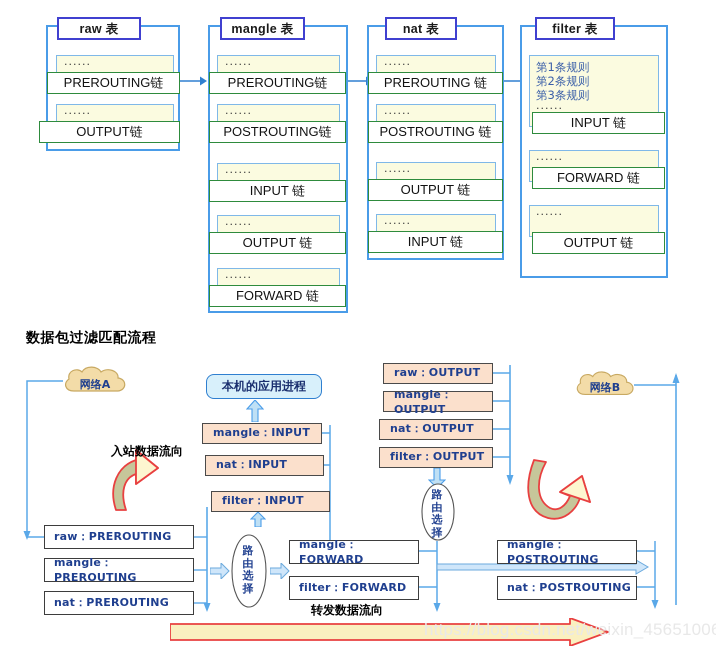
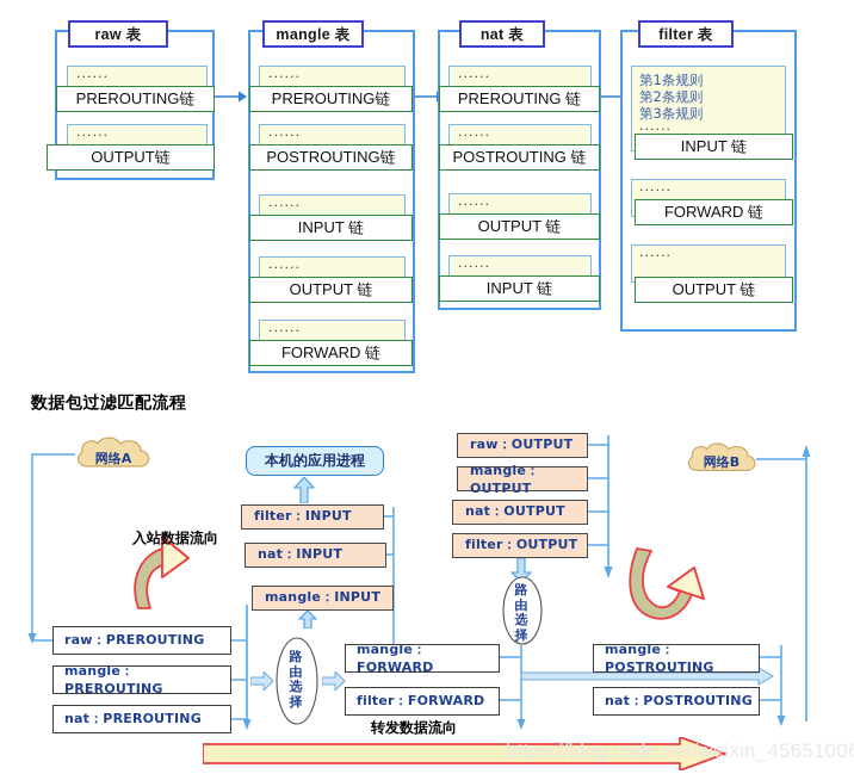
  raw 表
  ······
  PREROUTING链
  ······
  OUTPUT链
  mangle 表
  ······
  PREROUTING链
  ······
  POSTROUTING链
  ······
  INPUT 链
  ······
  OUTPUT 链
  ······
  FORWARD 链
  nat 表
  ······
  PREROUTING 链
  ······
  POSTROUTING 链
  ······
  OUTPUT 链
  ······
  INPUT 链
  filter 表
  第1条规则
  第2条规则
  第3条规则
  ······
  INPUT 链
  ······
  FORWARD 链
  ······
  OUTPUT 链
  数据包过滤匹配流程
  网络A
  网络B
  本机的应用进程
- mangle：INPUT
+ filter：INPUT
  nat：INPUT
- filter：INPUT
+ mangle：INPUT
  raw：OUTPUT
  mangle：OUTPUT
  nat：OUTPUT
  filter：OUTPUT
  路由选择
  raw：PREROUTING
  mangle：PREROUTING
  nat：PREROUTING
  路由选择
  mangle：FORWARD
  filter：FORWARD
  mangle：POSTROUTING
  nat：POSTROUTING
  入站数据流向
  转发数据流向
  https://blog.csdn.net/weixin_4565100
